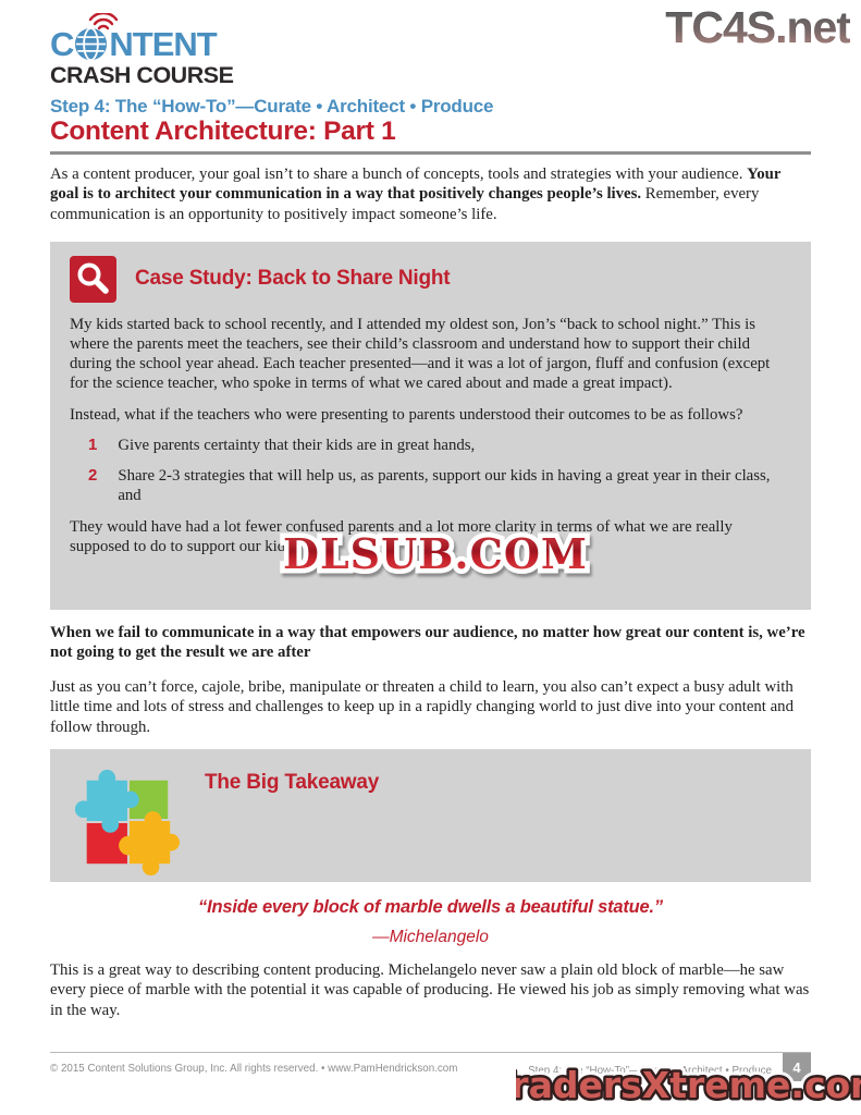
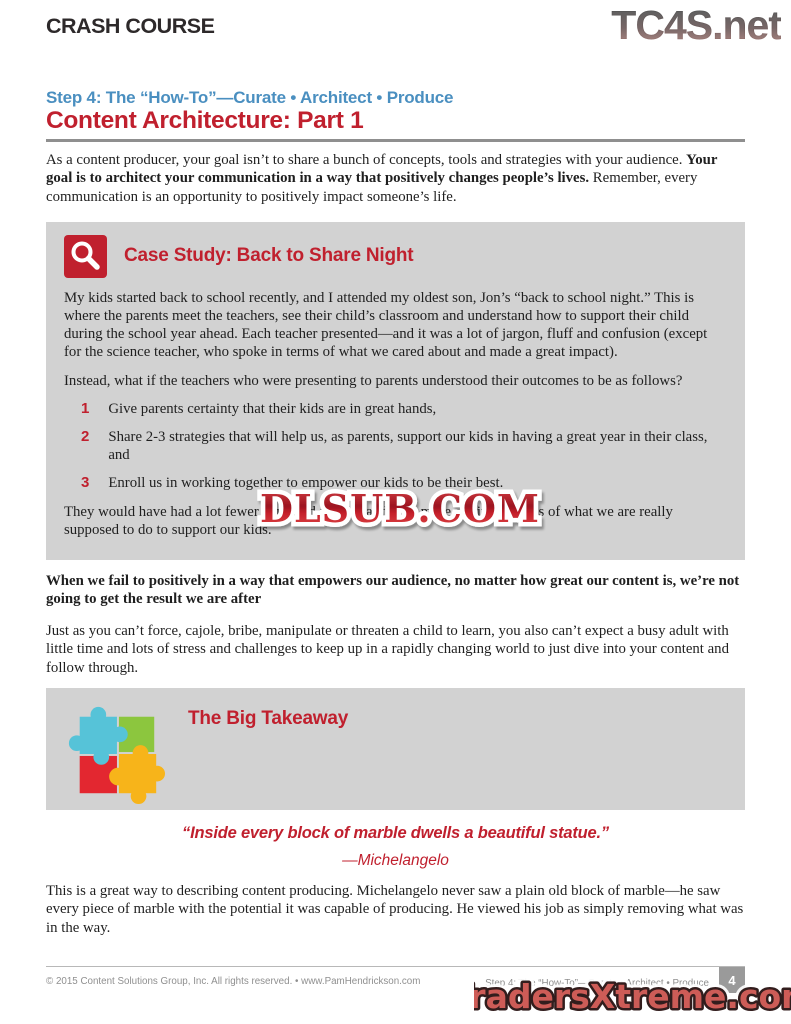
- C
- NTENT
  CRASH COURSE
  TC4S.net
  Step 4: The “How-To”—Curate • Architect • Produce
  Content Architecture: Part 1
  As a content producer, your goal isn’t to share a bunch of concepts, tools and strategies with your audience. Your goal is to architect your communication in a way that positively changes people’s lives. Remember, every communication is an opportunity to positively impact someone’s life.
  Case Study: Back to Share Night
  My kids started back to school recently, and I attended my oldest son, Jon’s “back to school night.” This is where the parents meet the teachers, see their child’s classroom and understand how to support their child during the school year ahead. Each teacher presented—and it was a lot of jargon, fluff and confusion (except for the science teacher, who spoke in terms of what we cared about and made a great impact).
  Instead, what if the teachers who were presenting to parents understood their outcomes to be as follows?
  1
  Give parents certainty that their kids are in great hands,
  2
  Share 2-3 strategies that will help us, as parents, support our kids in having a great year in their class, and
+ 3
+ Enroll us in working together to empower our kids to be their best.
  They would have had a lot fewer confused parents and a lot more clarity in terms of what we are really supposed to do to support our kids.
  DLSUB.COM
- When we fail to communicate in a way that empowers our audience, no matter how great our content is, we’re not going to get the result we are after
+ When we fail to positively in a way that empowers our audience, no matter how great our content is, we’re not going to get the result we are after
  Just as you can’t force, cajole, bribe, manipulate or threaten a child to learn, you also can’t expect a busy adult with little time and lots of stress and challenges to keep up in a rapidly changing world to just dive into your content and follow through.
  The Big Takeaway
  “Inside every block of marble dwells a beautiful statue.”
  —Michelangelo
  This is a great way to describing content producing. Michelangelo never saw a plain old block of marble—he saw every piece of marble with the potential it was capable of producing. He viewed his job as simply removing what was in the way.
  © 2015 Content Solutions Group, Inc. All rights reserved. • www.PamHendrickson.com
  Step 4: The “How-To”—Curate • Architect • Produce
  4
  radersXtreme.co
